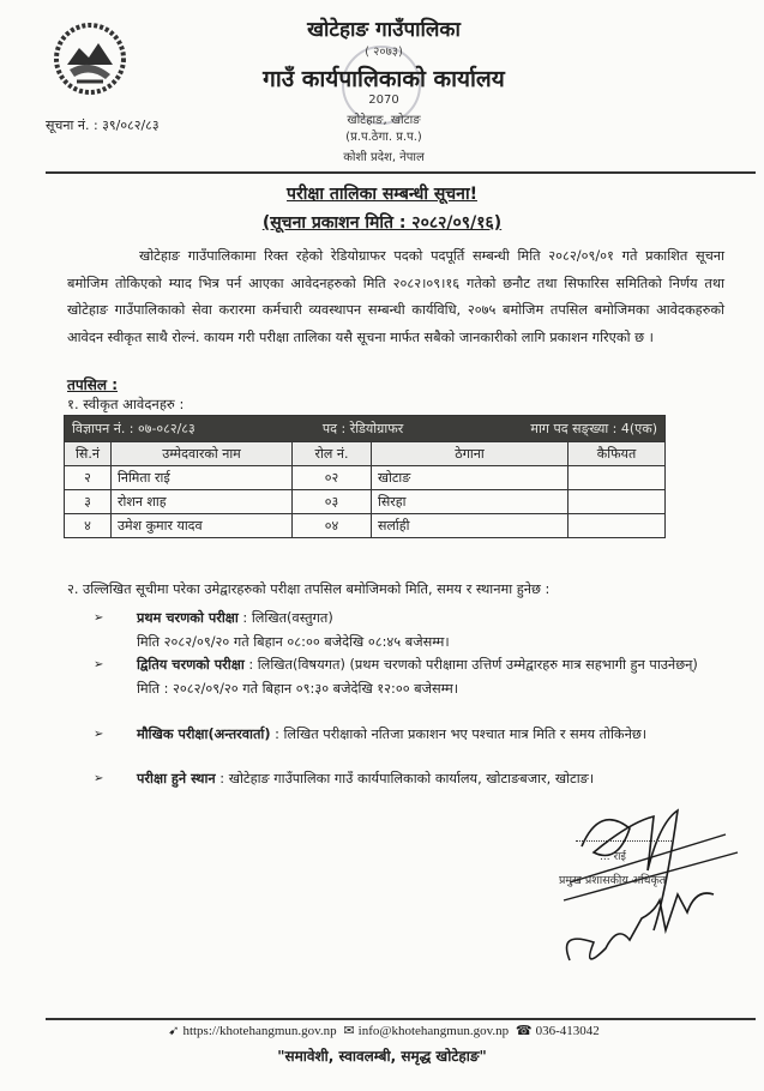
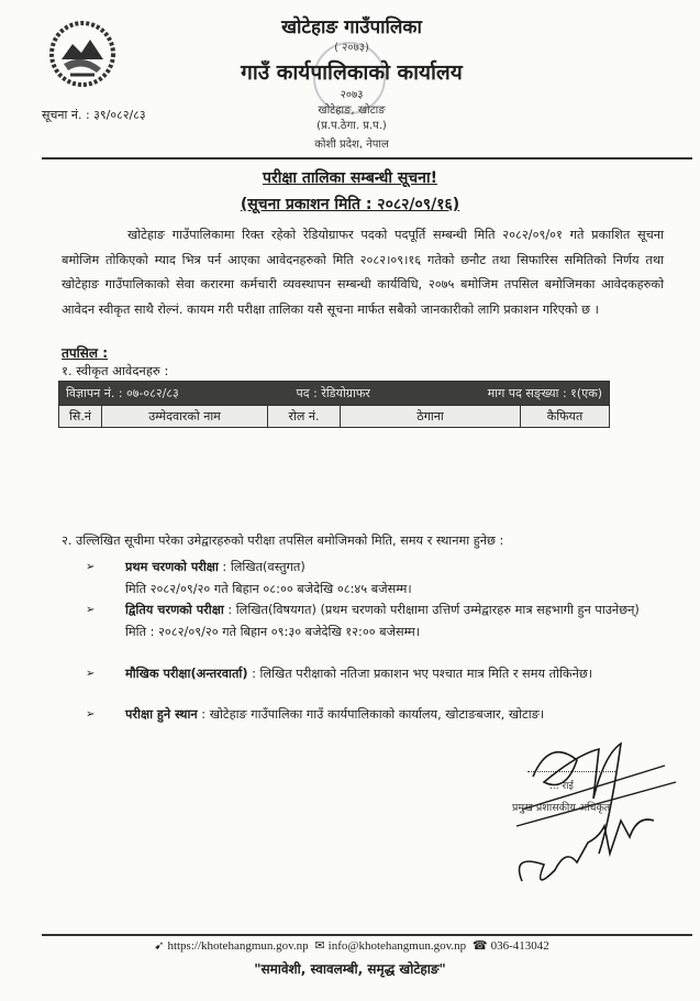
  सूचना नं. : ३९/०८२/८३
  खोटेहाङ गाउँपालिका
  ( २०७३)
  गाउँ कार्यपालिकाको कार्यालय
- 2070
+ २०७३
  खोटेहाङ, खोटाङ
  (प्र.प.ठेगा. प्र.प.)
  कोशी प्रदेश, नेपाल
  परीक्षा तालिका सम्बन्धी सूचना!
  (सूचना प्रकाशन मिति : २०८२/०९/१६)
  खोटेहाङ गाउँपालिकामा रिक्त रहेको रेडियोग्राफर पदको पदपूर्ति सम्बन्धी मिति २०८२/०९/०१ गते प्रकाशित सूचना बमोजिम तोकिएको म्याद भित्र पर्न आएका आवेदनहरुको मिति २०८२।०९।१६ गतेको छनौट तथा सिफारिस समितिको निर्णय तथा खोटेहाङ गाउँपालिकाको सेवा करारमा कर्मचारी व्यवस्थापन सम्बन्धी कार्यविधि, २०७५ बमोजिम तपसिल बमोजिमका आवेदकहरुको आवेदन स्वीकृत साथै रोल्नं. कायम गरी परीक्षा तालिका यसै सूचना मार्फत सबैको जानकारीको लागि प्रकाशन गरिएको छ ।
  तपसिल :
  १. स्वीकृत आवेदनहरु :
- विज्ञापन नं. : ०७-०८२/८३ पद : रेडियोग्राफर माग पद सङ्ख्या : 4(एक)
+ विज्ञापन नं. : ०७-०८२/८३ पद : रेडियोग्राफर माग पद सङ्ख्या : १(एक)
  सि.नं	उम्मेदवारको नाम	रोल नं.	ठेगाना	कैफियत
- २	निमिता राई	०२	खोटाङ
- ३	रोशन शाह	०३	सिरहा
- ४	उमेश कुमार यादव	०४	सर्लाही
  २. उल्लिखित सूचीमा परेका उमेद्वारहरुको परीक्षा तपसिल बमोजिमको मिति, समय र स्थानमा हुनेछ :
  ➢
  प्रथम चरणको परीक्षा : लिखित(वस्तुगत)
  मिति २०८२/०९/२० गते बिहान ०८:०० बजेदेखि ०८:४५ बजेसम्म।
  ➢
  द्वितिय चरणको परीक्षा : लिखित(विषयगत) (प्रथम चरणको परीक्षामा उत्तिर्ण उम्मेद्वारहरु मात्र सहभागी हुन पाउनेछन्)
  मिति : २०८२/०९/२० गते बिहान ०९:३० बजेदेखि १२:०० बजेसम्म।
  ➢
  मौखिक परीक्षा(अन्तरवार्ता) : लिखित परीक्षाको नतिजा प्रकाशन भए पश्चात मात्र मिति र समय तोकिनेछ।
  ➢
  परीक्षा हुने स्थान : खोटेहाङ गाउँपालिका गाउँ कार्यपालिकाको कार्यालय, खोटाङबजार, खोटाङ।
  ... राई
  प्रमुख प्रशासकीय अधिकृत
  ➹ https://khotehangmun.gov.np ✉ info@khotehangmun.gov.np ☎ 036-413042
  "समावेशी, स्वावलम्बी, समृद्ध खोटेहाङ"
